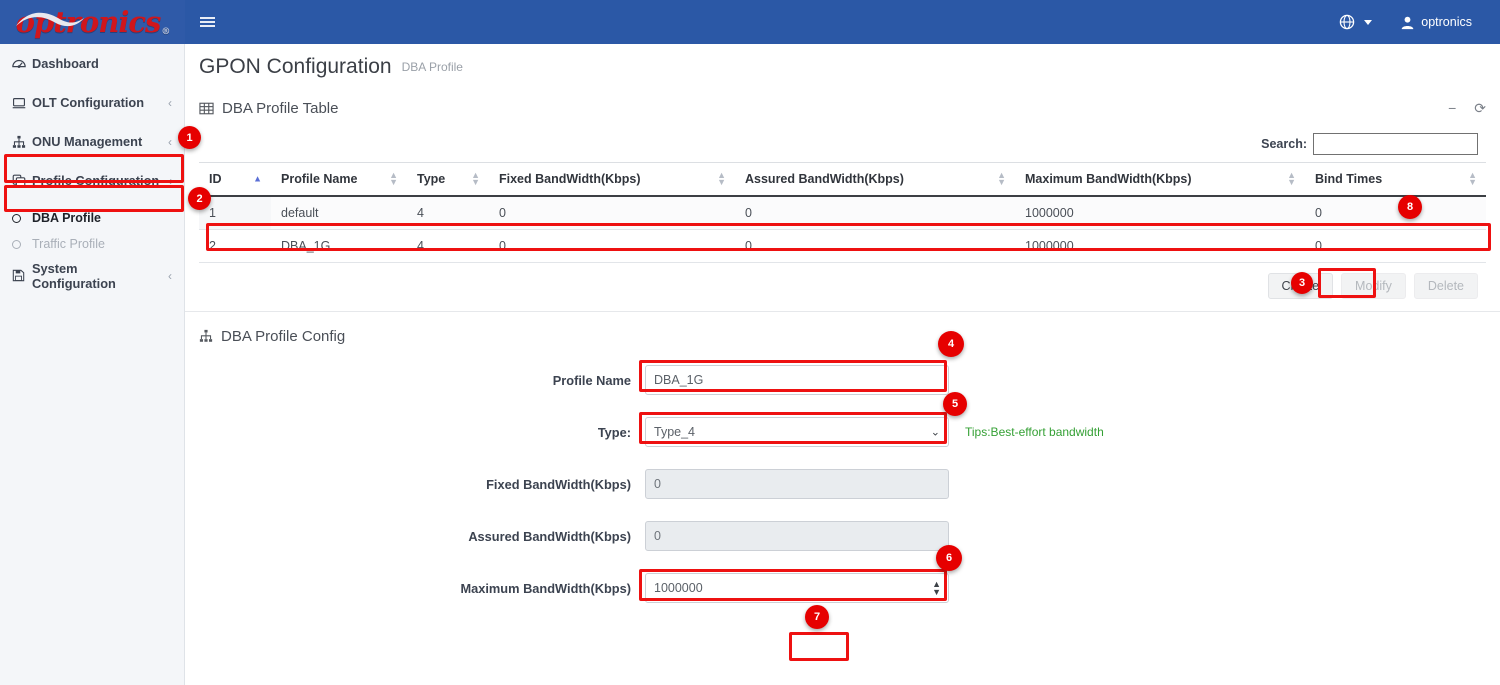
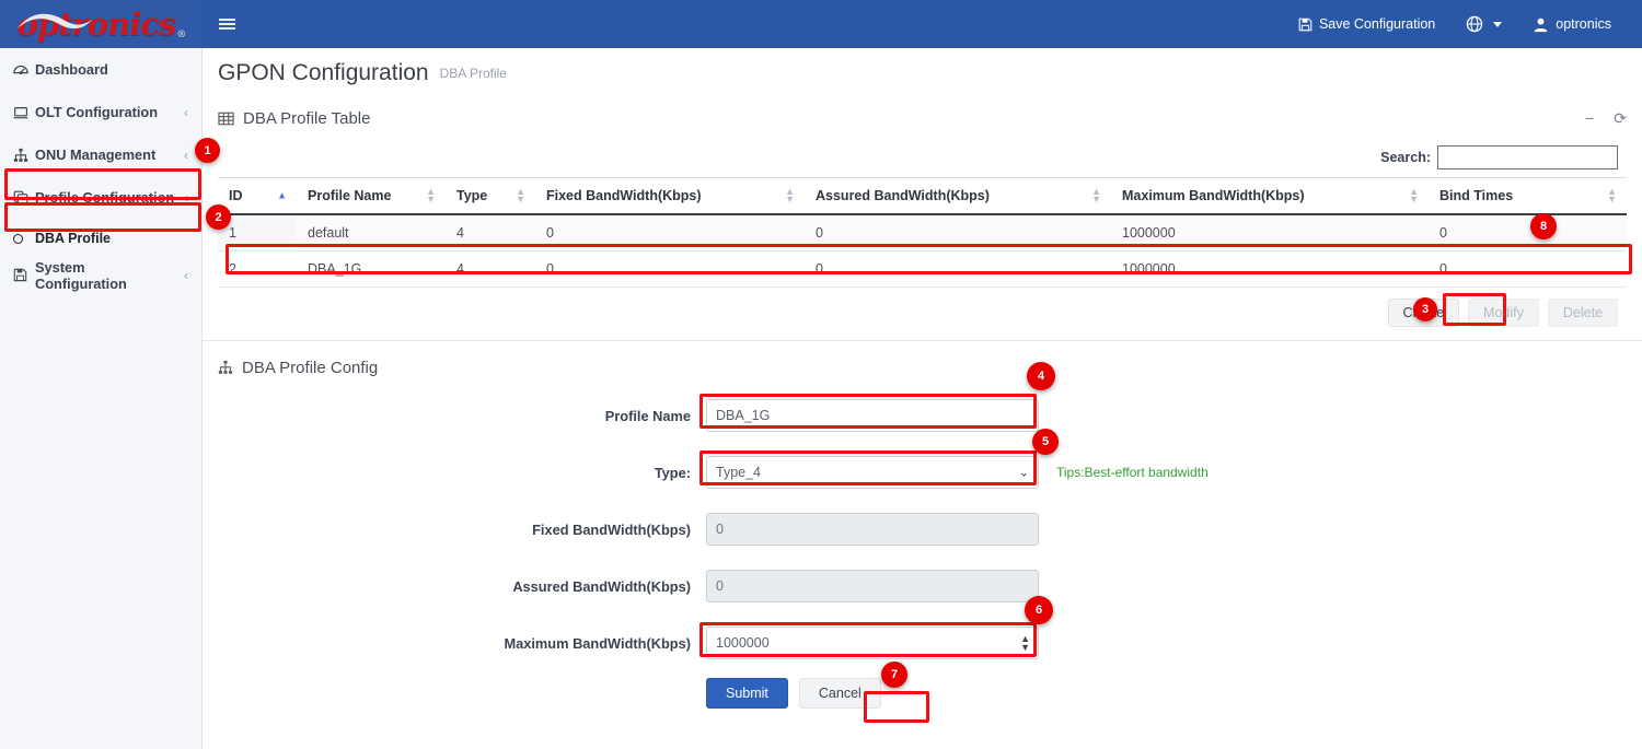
  opronics®
+ Save Configuration
  optronics
  Dashboard
  OLT Configuration
  ‹
  ONU Management
  ‹
  Profile Configuration
  ‹
  DBA Profile
- Traffic Profile
  System Configuration
  ‹
  GPON Configuration
  DBA Profile
  DBA Profile Table
  −
  ⟳
  Search:
  ID ▲	Profile Name ▲▼	Type ▲▼	Fixed BandWidth(Kbps) ▲▼	Assured BandWidth(Kbps) ▲▼	Maximum BandWidth(Kbps) ▲▼	Bind Times ▲▼
  1	default	4	0	0	1000000	0
  2	DBA_1G	4	0	0	1000000	0
  Modify
  Delete
  DBA Profile Config
  Profile Name
  DBA_1G
  Type:
  Type_4
  ⌄
  Tips:Best-effort bandwidth
  Fixed BandWidth(Kbps)
  0
  Assured BandWidth(Kbps)
  0
  Maximum BandWidth(Kbps)
  1000000
  ▲
  ▼
+ Submit
+ Cancel
  1
  2
  3
  4
  5
  6
  7
  8
